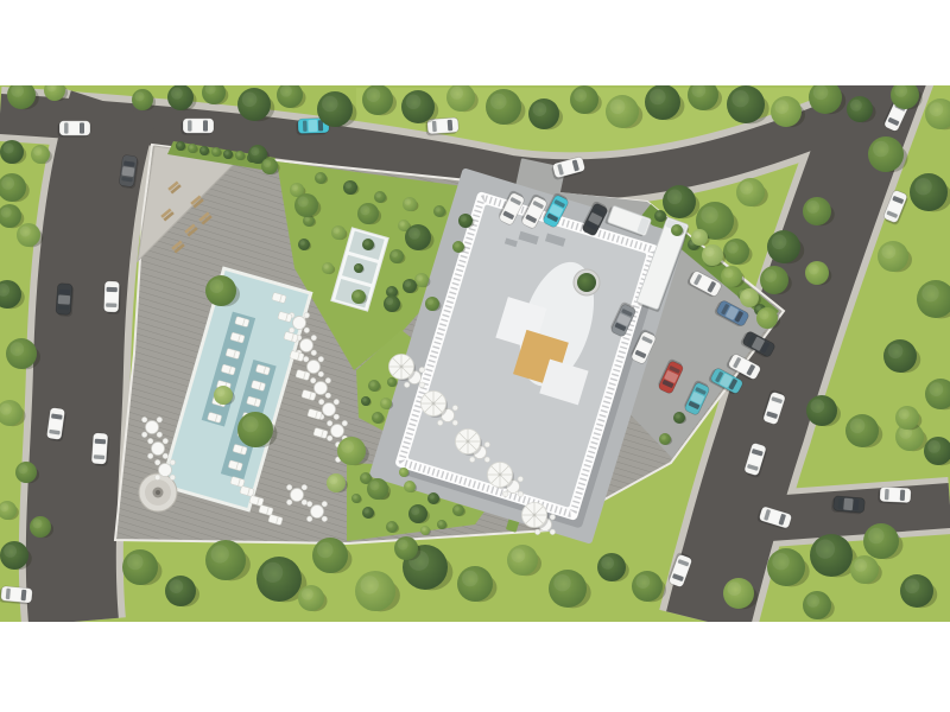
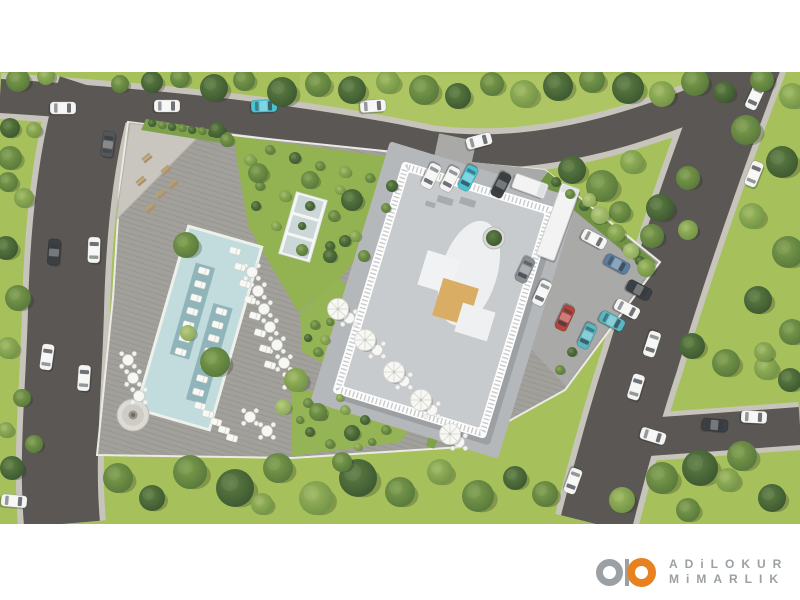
+ ADiLOKUR
+ MiMARLIK
